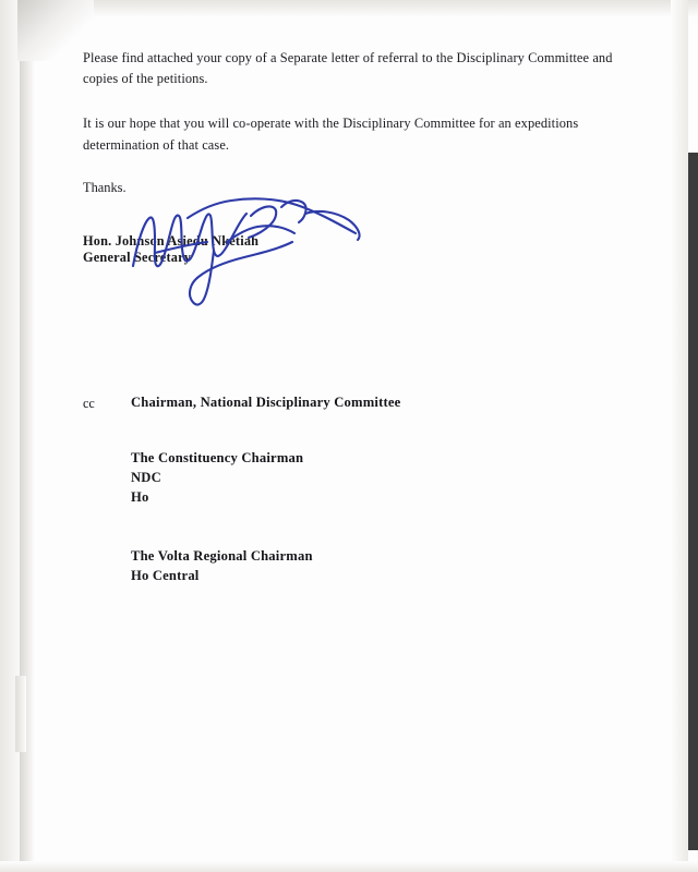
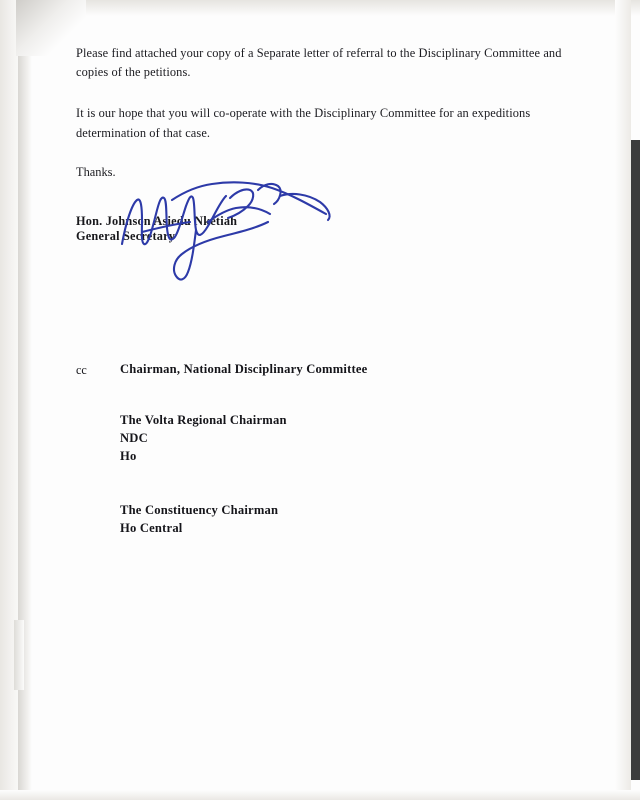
  Please find attached your copy of a Separate letter of referral to the Disciplinary Committee and copies of the petitions.
  It is our hope that you will co-operate with the Disciplinary Committee for an expeditions determination of that case.
  Thanks.
  Hon. Johnson Asieu Nketiah
  General Secrtary
  cc
  Chairman, National Disciplinary Committee
- The Constituency Chairman
+ The Volta Regional Chairman
  NDC
  Ho
- The Volta Regional Chairman
+ The Constituency Chairman
  Ho Central
